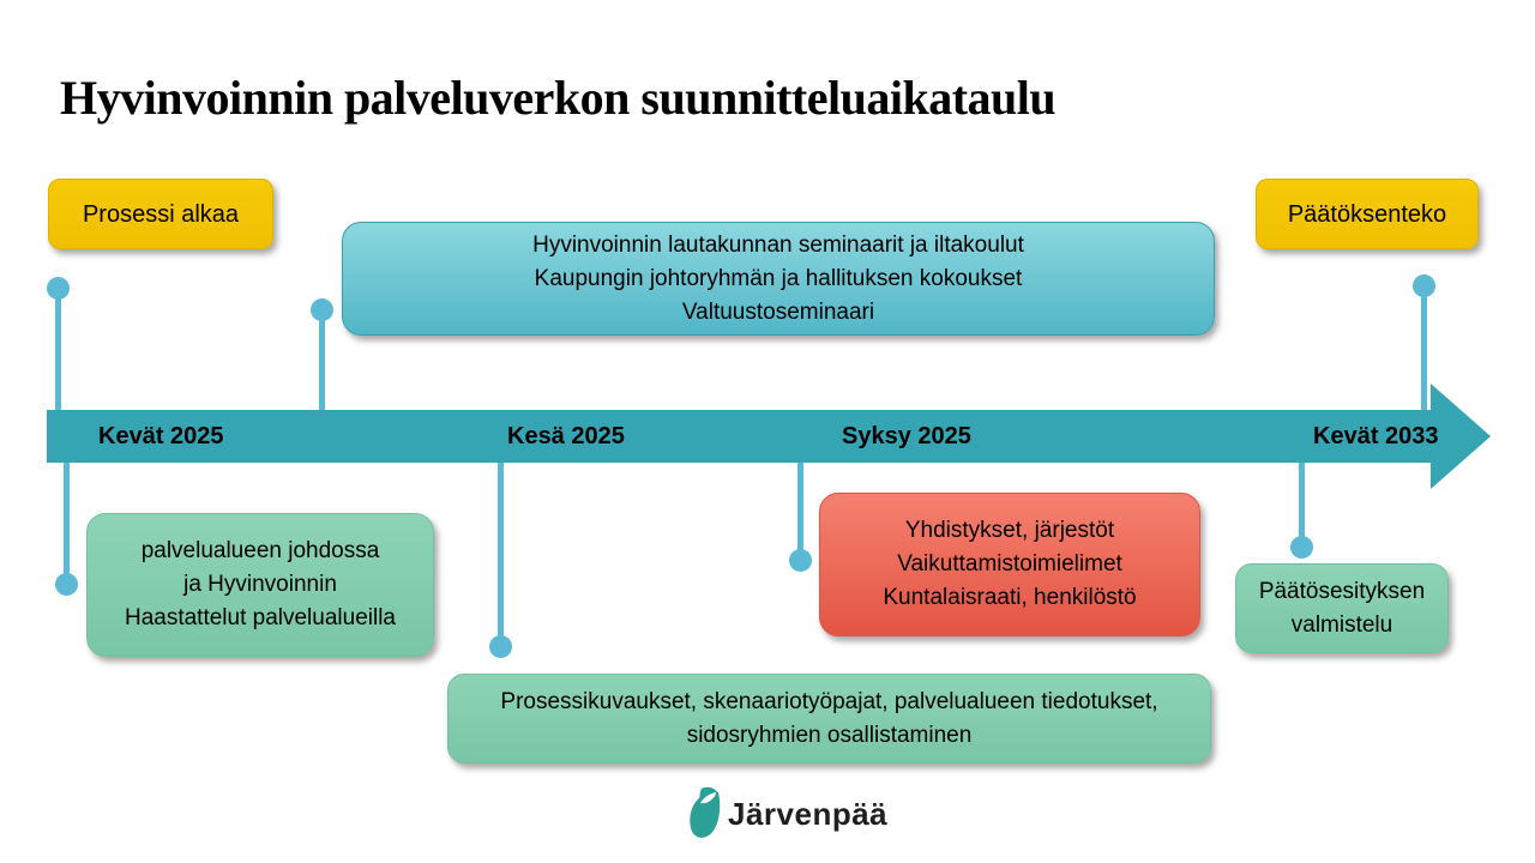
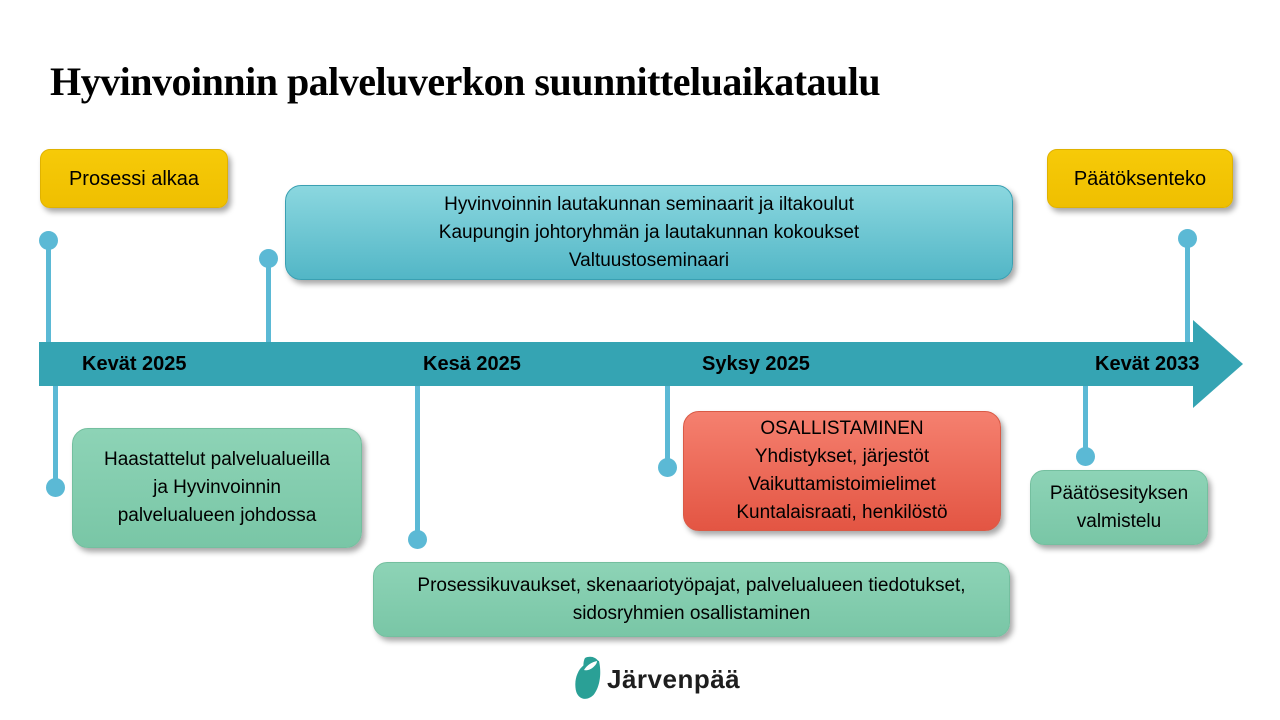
  Hyvinvoinnin palveluverkon suunnitteluaikataulu
  Kevät 2025
  Kesä 2025
  Syksy 2025
  Kevät 2033
  Prosessi alkaa
  Päätöksenteko
  Hyvinvoinnin lautakunnan seminaarit ja iltakoulut
- Kaupungin johtoryhmän ja hallituksen kokoukset
+ Kaupungin johtoryhmän ja lautakunnan kokoukset
  Valtuustoseminaari
- palvelualueen johdossa
+ Haastattelut palvelualueilla
  ja Hyvinvoinnin
- Haastattelut palvelualueilla
+ palvelualueen johdossa
+ OSALLISTAMINEN
  Yhdistykset, järjestöt
  Vaikuttamistoimielimet
  Kuntalaisraati, henkilöstö
  Päätösesityksen
  valmistelu
  Prosessikuvaukset, skenaariotyöpajat, palvelualueen tiedotukset,
  sidosryhmien osallistaminen
  Järvenpää
